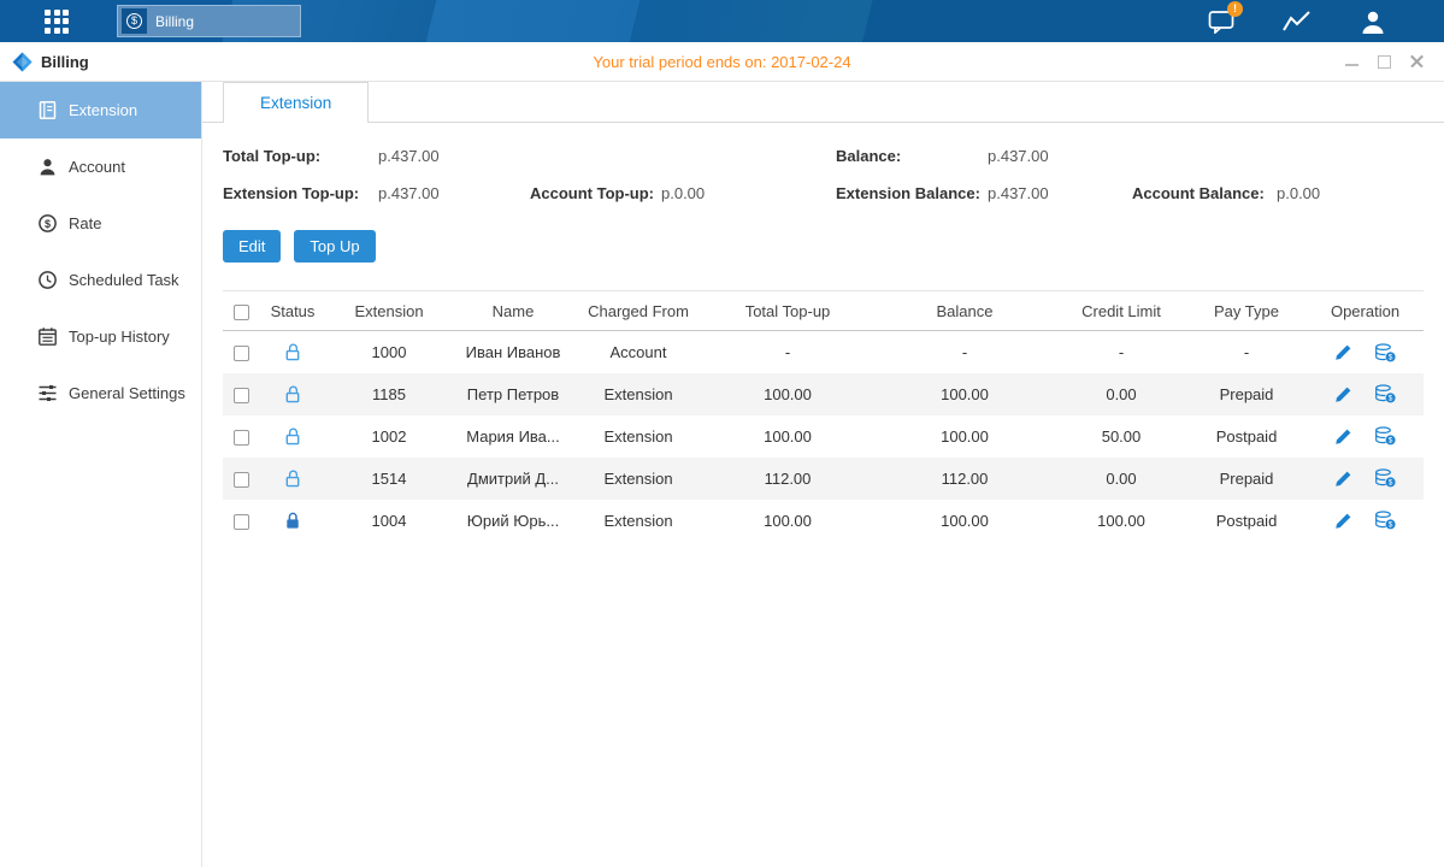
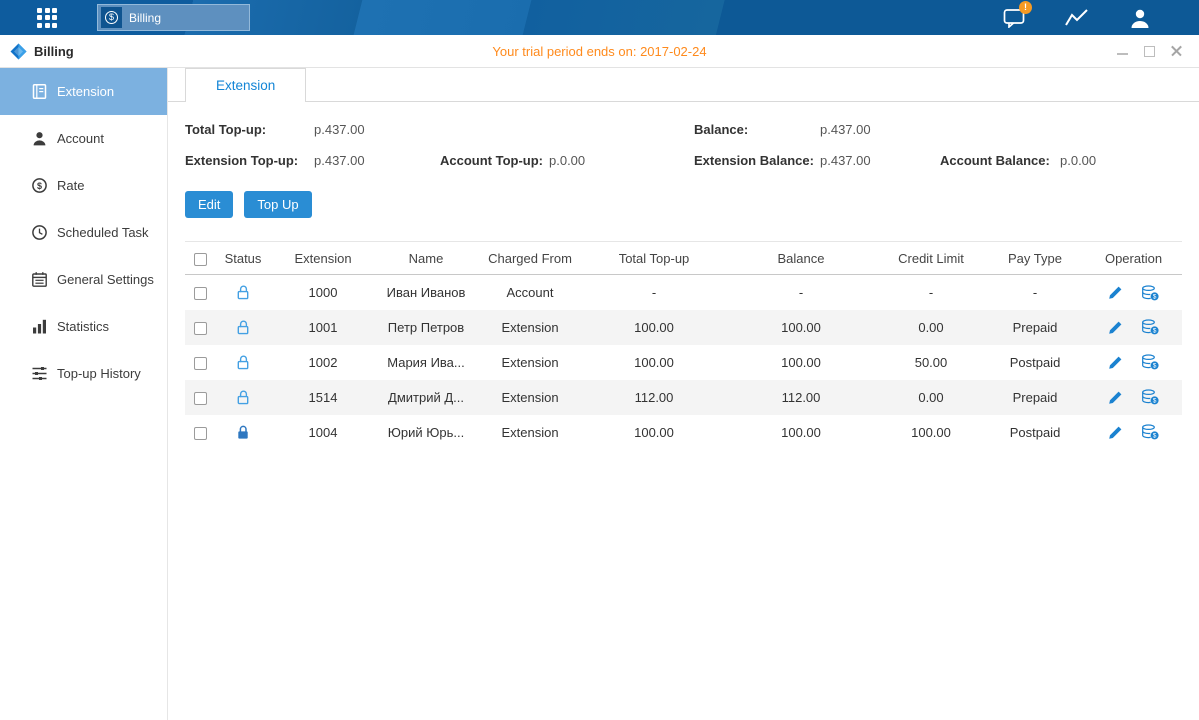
  $
  Billing
  !
  Billing
  Your trial period ends on: 2017-02-24
  Extension
  Account
  $
  Rate
  Scheduled Task
- Top-up History
+ General Settings
+ Statistics
- General Settings
+ Top-up History
  Extension
  Total Top-up:
  p.437.00
  Balance:
  p.437.00
  Extension Top-up:
  p.437.00
  Account Top-up:
  p.0.00
  Extension Balance:
  p.437.00
  Account Balance:
  p.0.00
  Edit
  Top Up
  	Status	Extension	Name	Charged From	Total Top-up	Balance	Credit Limit	Pay Type	Operation
  		1000	Иван Иванов	Account	-	-	-	-
- 		1185	Петр Петров	Extension	100.00	100.00	0.00	Prepaid
+ 		1001	Петр Петров	Extension	100.00	100.00	0.00	Prepaid
  		1002	Мария Ива...	Extension	100.00	100.00	50.00	Postpaid
  		1514	Дмитрий Д...	Extension	112.00	112.00	0.00	Prepaid
  		1004	Юрий Юрь...	Extension	100.00	100.00	100.00	Postpaid
